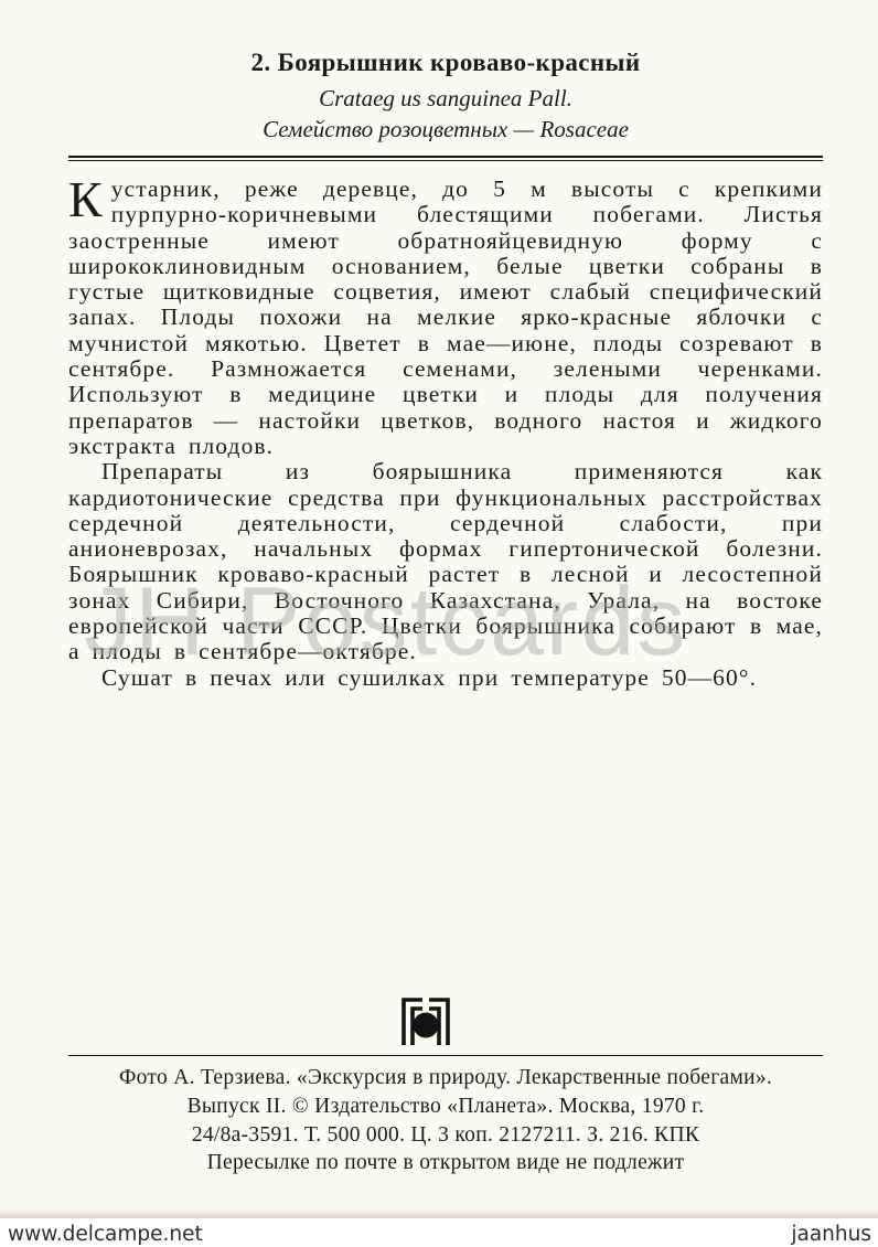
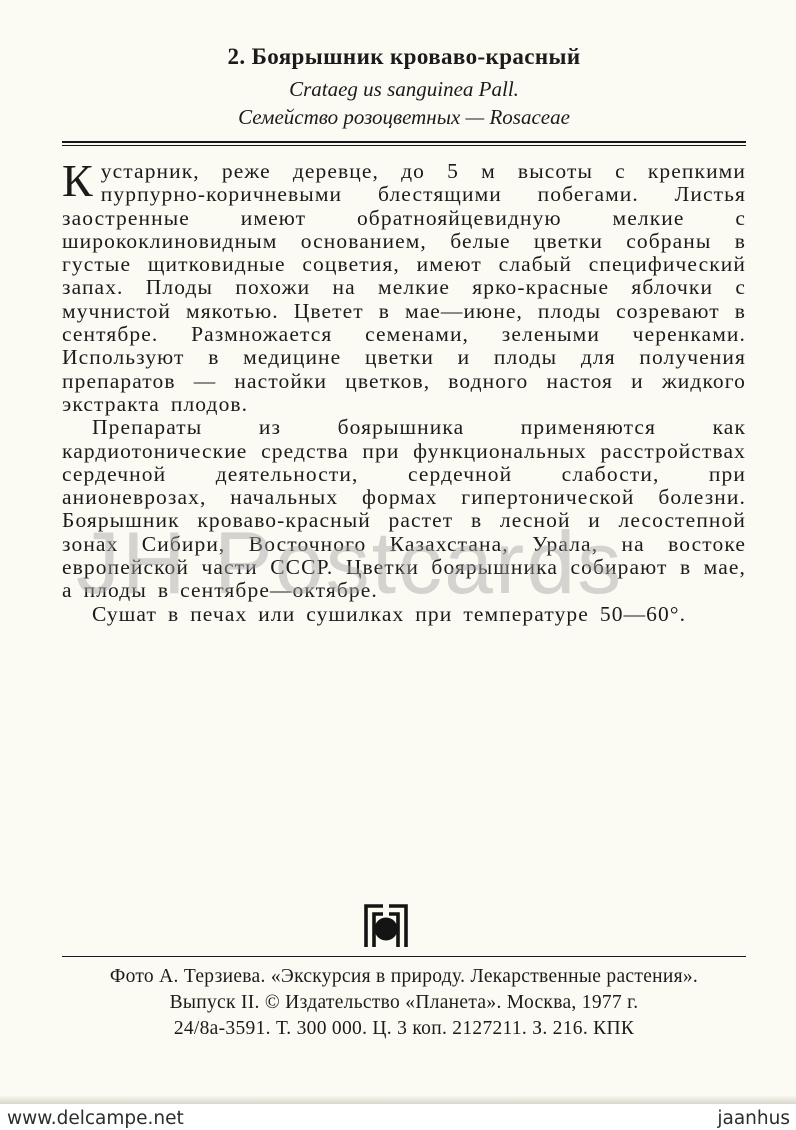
  JH Postcards
  2. Боярышник кроваво-красный
  Crataeg us sanguinea Pall.
  Семейство розоцветных — Rosaceae
  К
- устарник, реже деревце, до 5 м высоты с крепкими пурпурно-коричневыми блестящими побегами. Листья заостренные имеют обратнояйцевидную форму с ширококлиновидным основанием, белые цветки собраны в густые щитковидные соцветия, имеют слабый специфический запах. Плоды похожи на мелкие ярко-красные яблочки с мучнистой мякотью. Цветет в мае—июне, плоды созревают в сентябре. Размножается семенами, зелеными черенками. Используют в медицине цветки и плоды для получения препаратов — настойки цветков, водного настоя и жидкого экстракта плодов.
+ устарник, реже деревце, до 5 м высоты с крепкими пурпурно-коричневыми блестящими побегами. Листья заостренные имеют обратнояйцевидную мелкие с ширококлиновидным основанием, белые цветки собраны в густые щитковидные соцветия, имеют слабый специфический запах. Плоды похожи на мелкие ярко-красные яблочки с мучнистой мякотью. Цветет в мае—июне, плоды созревают в сентябре. Размножается семенами, зелеными черенками. Используют в медицине цветки и плоды для получения препаратов — настойки цветков, водного настоя и жидкого экстракта плодов.
  Препараты из боярышника применяются как кардиотонические средства при функциональных расстройствах сердечной деятельности, сердечной слабости, при анионеврозах, начальных формах гипертонической болезни. Боярышник кроваво-красный растет в лесной и лесостепной зонах Сибири, Восточного Казахстана, Урала, на востоке европейской части СССР. Цветки боярышника собирают в мае, а плоды в сентябре—октябре.
  Сушат в печах или сушилках при температуре 50—60°.
- Фото А. Терзиева. «Экскурсия в природу. Лекарственные побегами».
+ Фото А. Терзиева. «Экскурсия в природу. Лекарственные растения».
- Выпуск II. © Издательство «Планета». Москва, 1970 г.
+ Выпуск II. © Издательство «Планета». Москва, 1977 г.
- 24/8а-3591. Т. 500 000. Ц. 3 коп. 2127211. З. 216. КПК
+ 24/8а-3591. Т. 300 000. Ц. 3 коп. 2127211. З. 216. КПК
- Пересылке по почте в открытом виде не подлежит
  www.delcampe.net
  jaanhus
